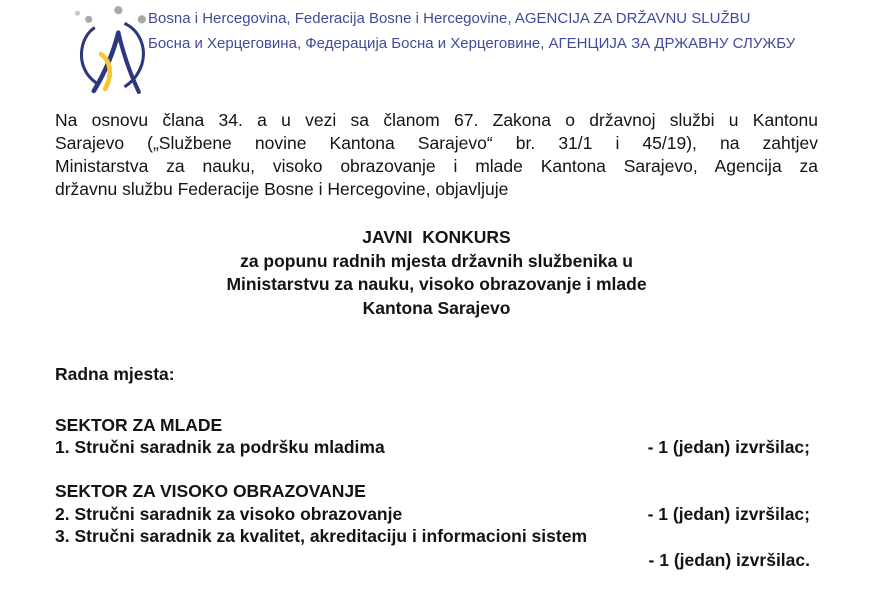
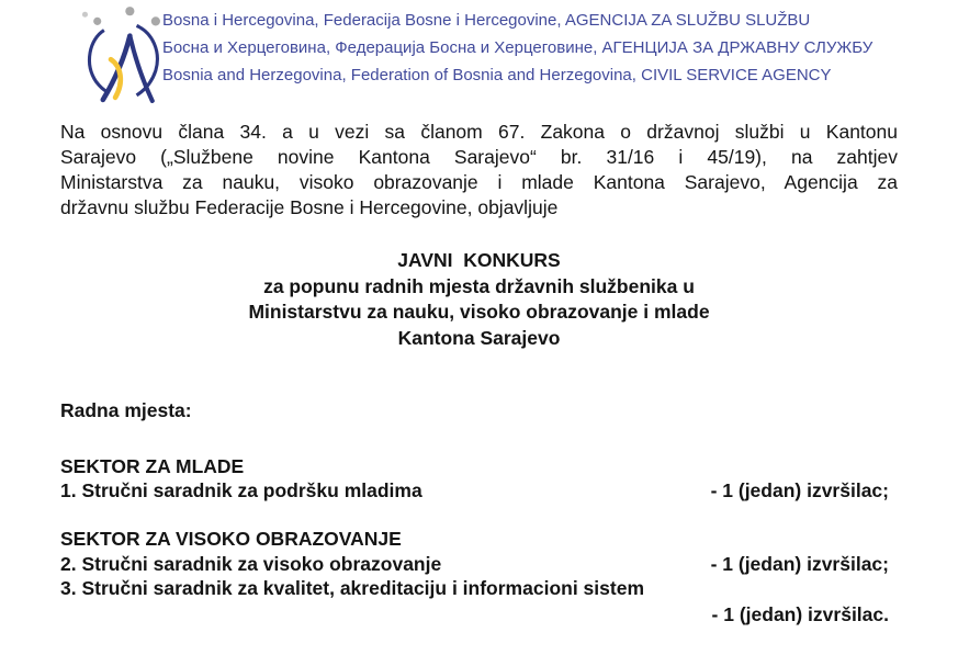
- Bosna i Hercegovina, Federacija Bosne i Hercegovine, AGENCIJA ZA DRŽAVNU SLUŽBU
+ Bosna i Hercegovina, Federacija Bosne i Hercegovine, AGENCIJA ZA SLUŽBU SLUŽBU
  Босна и Херцеговина, Федерација Босна и Херцеговине, АГЕНЦИЈА ЗА ДРЖАВНУ СЛУЖБУ
+ Bosnia and Herzegovina, Federation of Bosnia and Herzegovina, CIVIL SERVICE AGENCY
  Na osnovu člana 34. a u vezi sa članom 67. Zakona o državnoj službi u Kantonu
- Sarajevo („Službene novine Kantona Sarajevo“ br. 31/1 i 45/19), na zahtjev
+ Sarajevo („Službene novine Kantona Sarajevo“ br. 31/16 i 45/19), na zahtjev
  Ministarstva za nauku, visoko obrazovanje i mlade Kantona Sarajevo, Agencija za
  državnu službu Federacije Bosne i Hercegovine, objavljuje
  JAVNI KONKURS
  za popunu radnih mjesta državnih službenika u
  Ministarstvu za nauku, visoko obrazovanje i mlade
  Kantona Sarajevo
  Radna mjesta:
  SEKTOR ZA MLADE
  1. Stručni saradnik za podršku mladima
  - 1 (jedan) izvršilac;
  SEKTOR ZA VISOKO OBRAZOVANJE
  2. Stručni saradnik za visoko obrazovanje
  - 1 (jedan) izvršilac;
  3. Stručni saradnik za kvalitet, akreditaciju i informacioni sistem
  - 1 (jedan) izvršilac.
